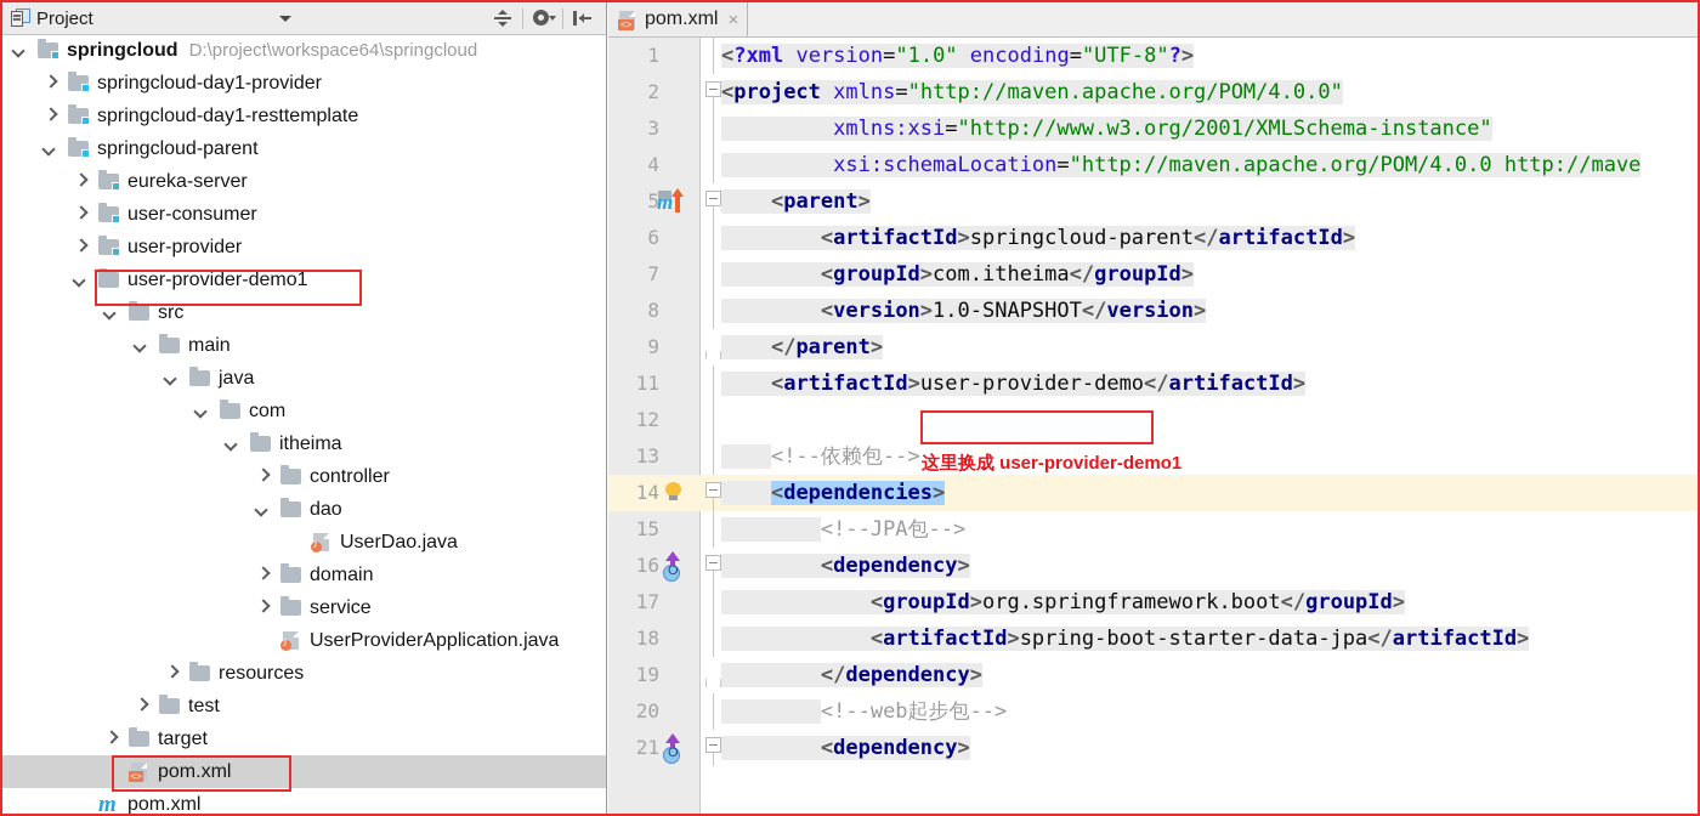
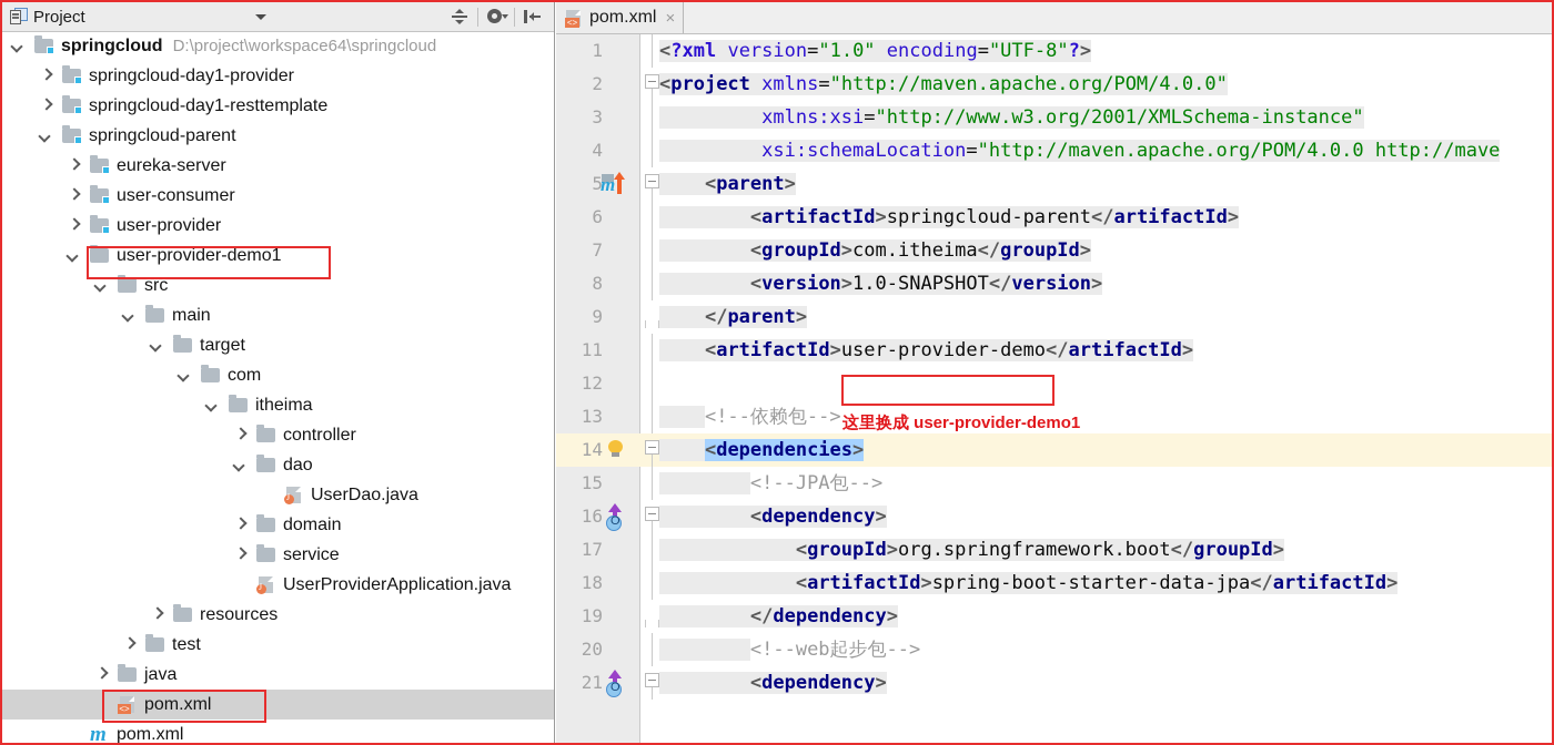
  Project
  springcloud
  D:\project\workspace64\springcloud
  springcloud-day1-provider
  springcloud-day1-resttemplate
  springcloud-parent
  eureka-server
  user-consumer
  user-provider
  user-provider-demo1
  src
  main
- java
+ target
  com
  itheima
  controller
  dao
  UserDao.java
  domain
  service
  UserProviderApplication.java
  resources
  test
- target
+ java
  <>
  pom.xml
  m
  pom.xml
  <>
  pom.xml
  ×
  1
  <?xml version="1.0" encoding="UTF-8"?>
  2
  <project xmlns="http://maven.apache.org/POM/4.0.0"
  3
  xmlns:xsi="http://www.w3.org/2001/XMLSchema-instance"
  4
  xsi:schemaLocation="http://maven.apache.org/POM/4.0.0 http://mave
  5
  m
  <parent>
  6
  <artifactId>springcloud-parent</artifactId>
  7
  <groupId>com.itheima</groupId>
  8
  <version>1.0-SNAPSHOT</version>
  9
  </parent>
  11
  <artifactId>user-provider-demo</artifactId>
  12
  13
  <!--依赖包-->
  14
  <dependencies>
  15
  <!--JPA包-->
  16
  <dependency>
  17
  <groupId>org.springframework.boot</groupId>
  18
  <artifactId>spring-boot-starter-data-jpa</artifactId>
  19
  </dependency>
  20
  <!--web起步包-->
  21
  <dependency>
  这里换成 user-provider-demo1
